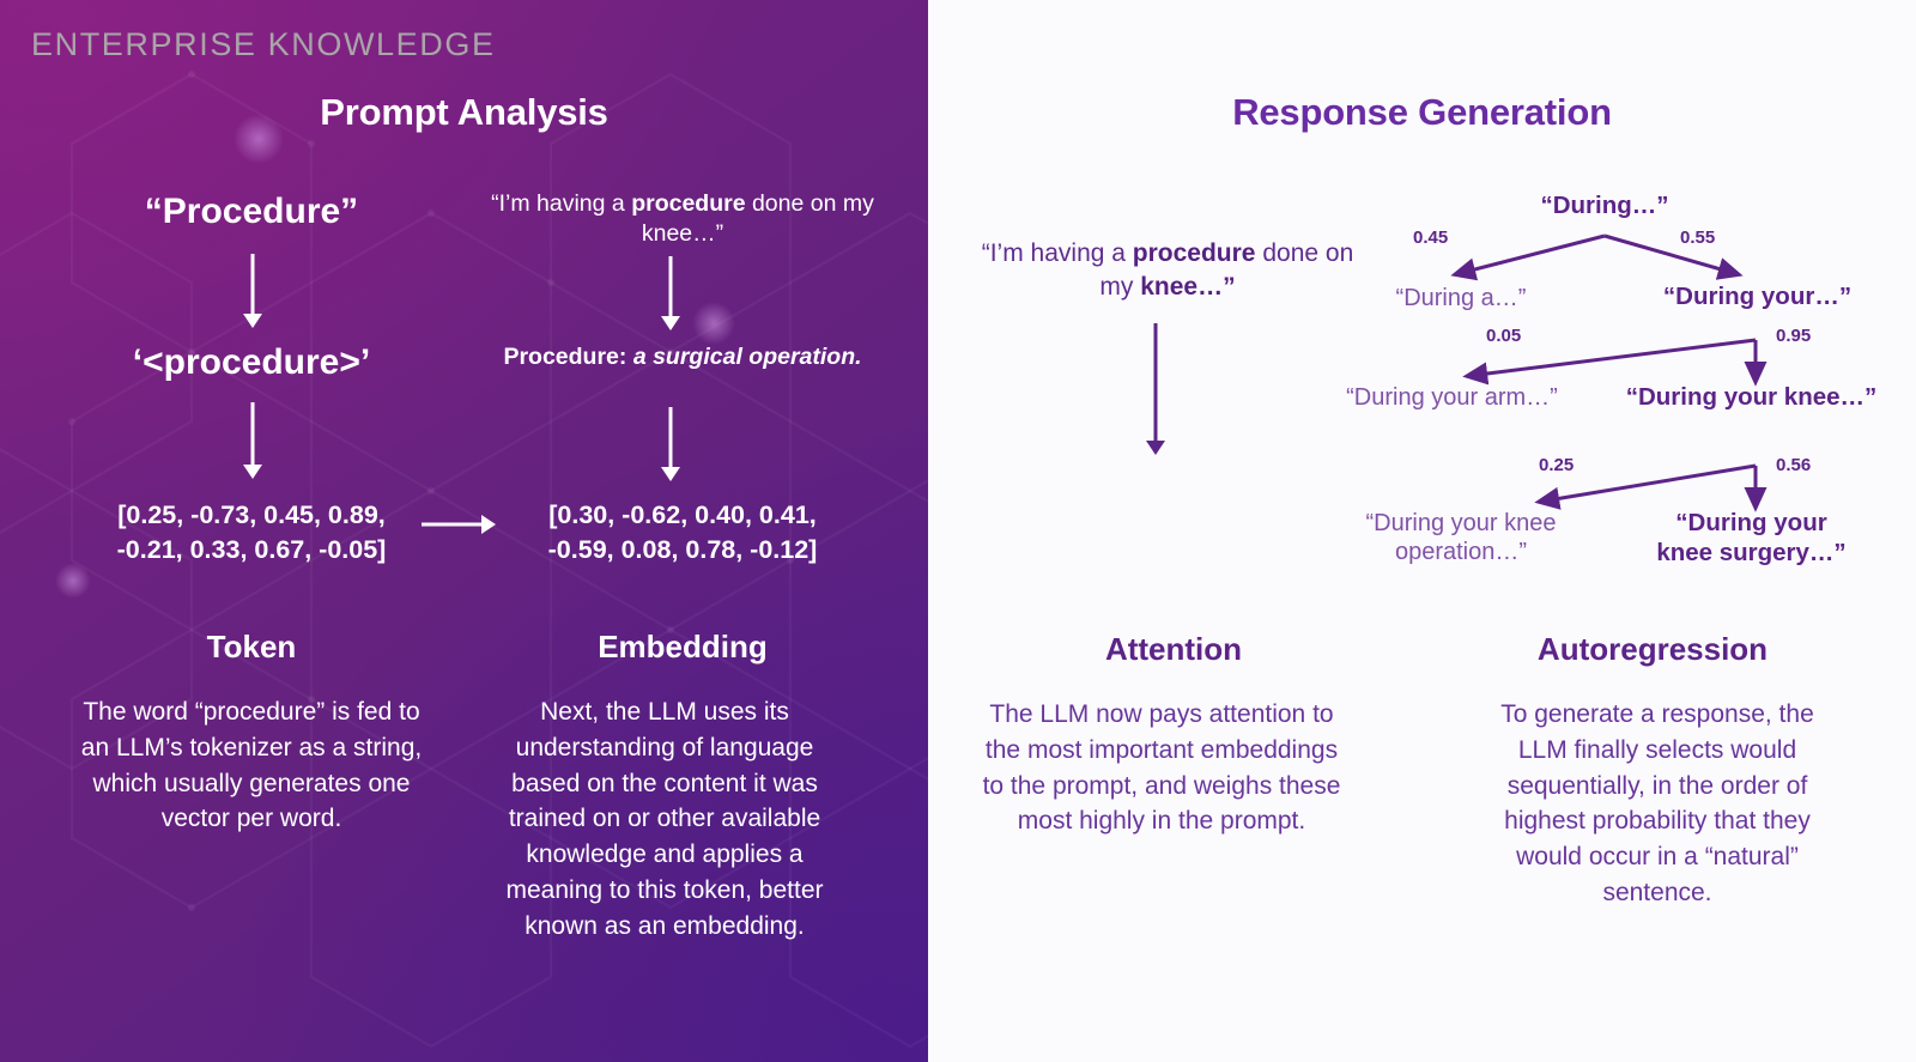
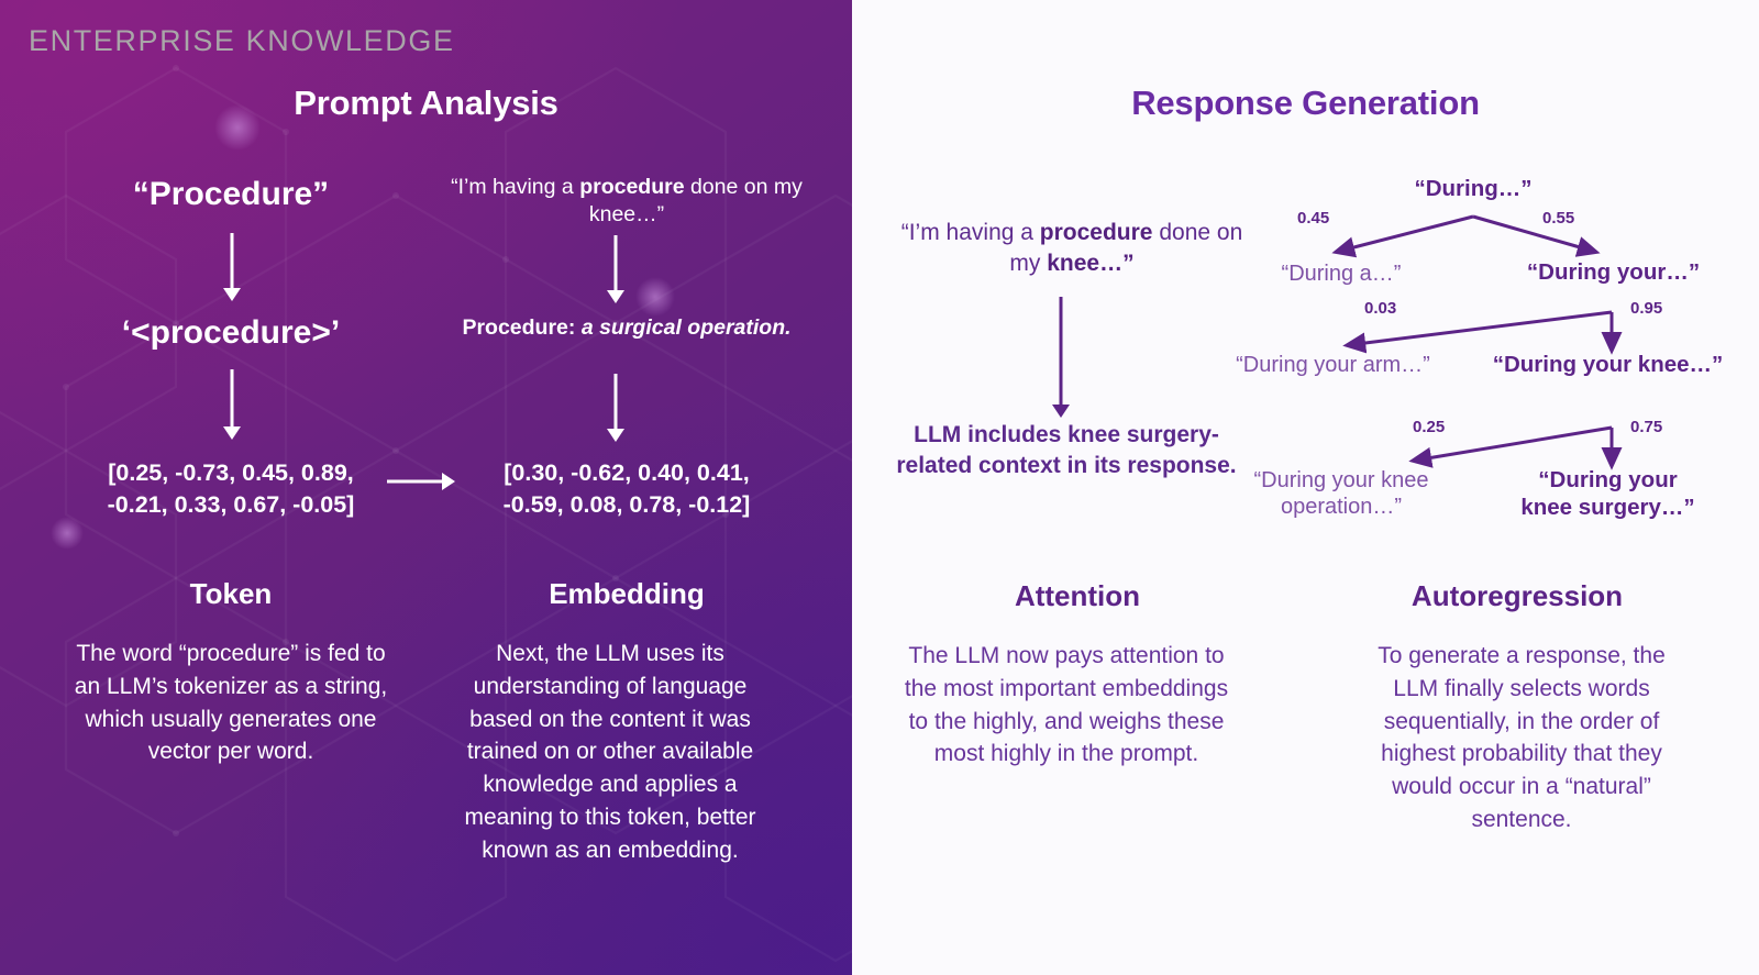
  ENTERPRISE KNOWLEDGE
  Prompt Analysis
  “Procedure”
  ‘<procedure>’
  [0.25, -0.73, 0.45, 0.89,
  -0.21, 0.33, 0.67, -0.05]
  Token
  The word “procedure” is fed to an LLM’s tokenizer as a string, which usually generates one vector per word.
  “I’m having a procedure done on my knee…”
  Procedure: a surgical operation.
  [0.30, -0.62, 0.40, 0.41,
  -0.59, 0.08, 0.78, -0.12]
  Embedding
  Next, the LLM uses its understanding of language based on the content it was trained on or other available knowledge and applies a meaning to this token, better known as an embedding.
  Response Generation
  “I’m having a procedure done on my knee…”
+ LLM includes knee surgery-related context in its response.
  Attention
- The LLM now pays attention to the most important embeddings to the prompt, and weighs these most highly in the prompt.
+ The LLM now pays attention to the most important embeddings to the highly, and weighs these most highly in the prompt.
  “During…”
  0.45
  0.55
  “During a…”
  “During your…”
- 0.05
+ 0.03
  0.95
  “During your arm…”
  “During your knee…”
  0.25
- 0.56
+ 0.75
  “During your knee operation…”
  “During your knee surgery…”
  Autoregression
- To generate a response, the LLM finally selects would sequentially, in the order of highest probability that they would occur in a “natural” sentence.
+ To generate a response, the LLM finally selects words sequentially, in the order of highest probability that they would occur in a “natural” sentence.
